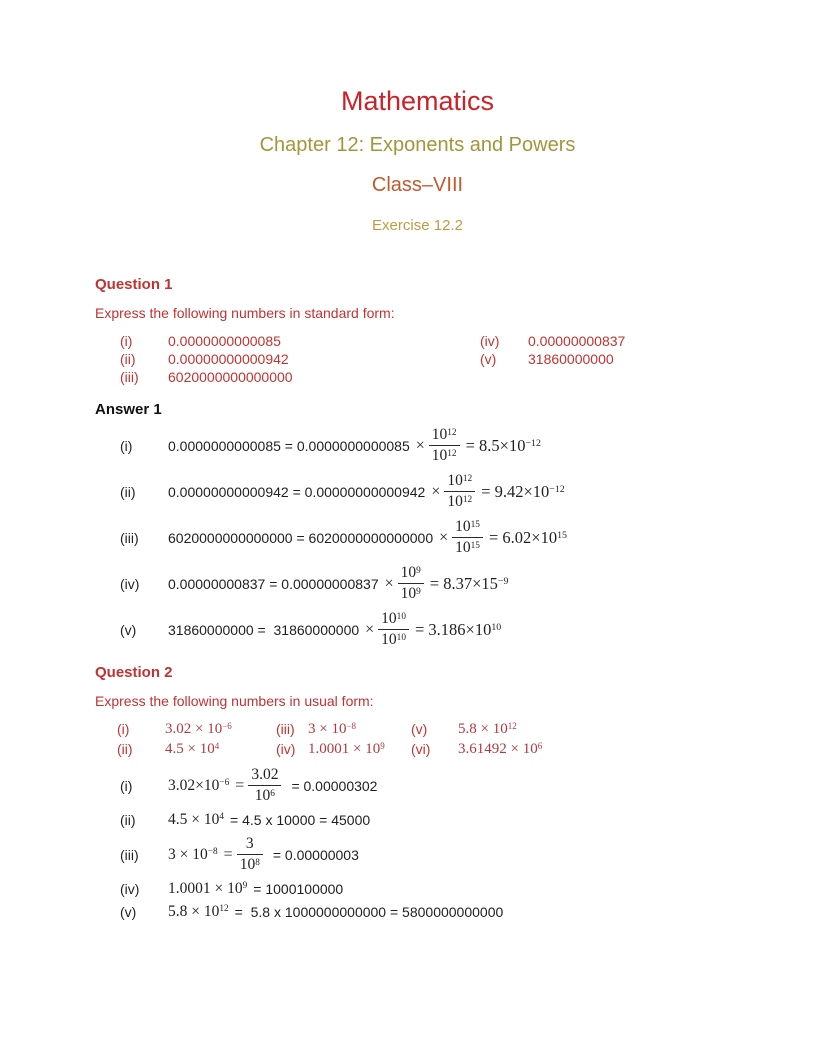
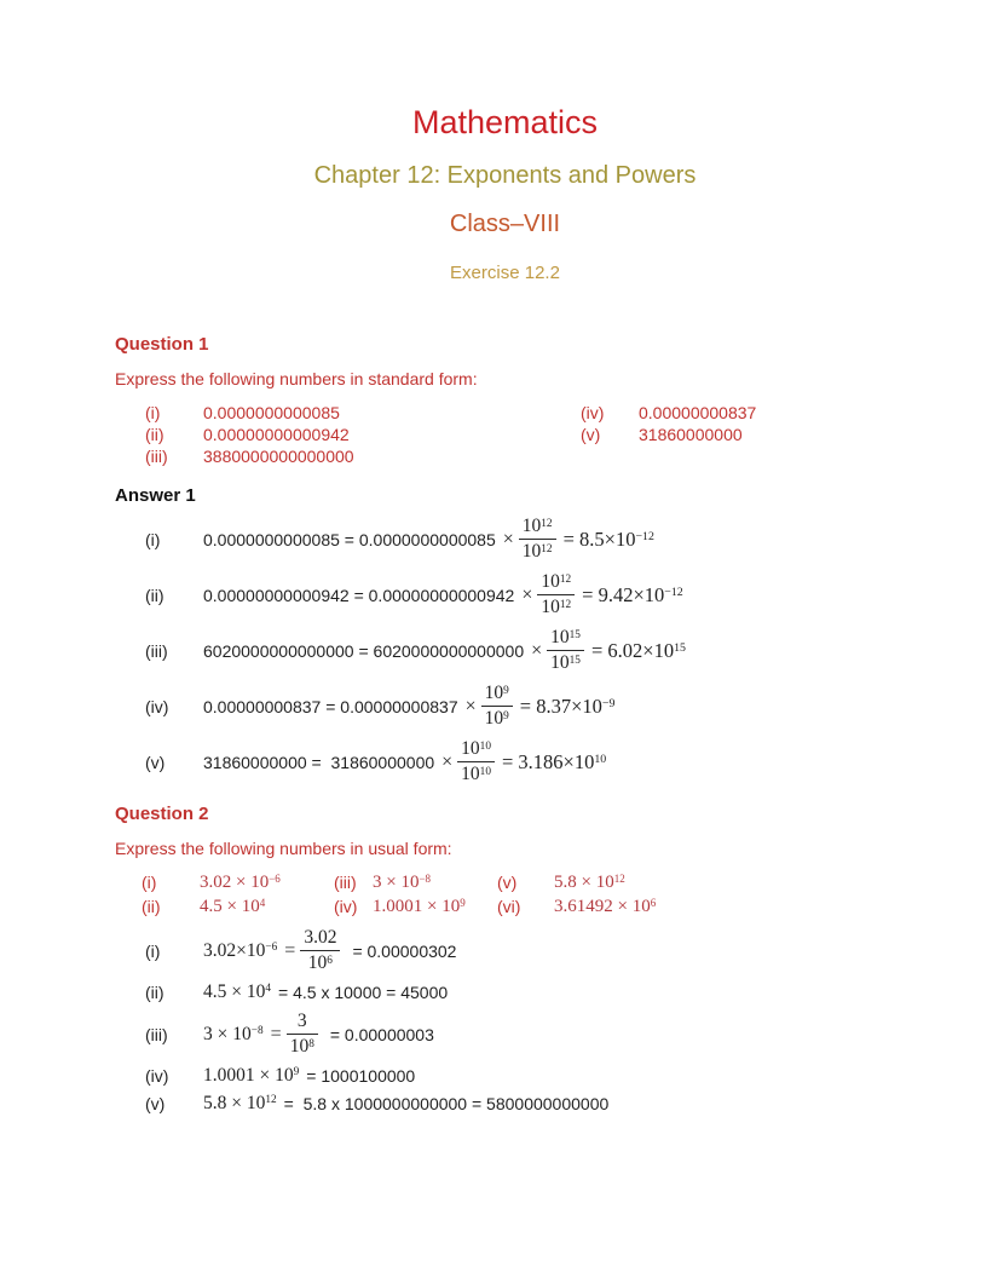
  Mathematics
  Chapter 12: Exponents and Powers
  Class–VIII
  Exercise 12.2
  Question 1
  Express the following numbers in standard form:
  (i)
  0.0000000000085
  (iv)
  0.00000000837
  (ii)
  0.00000000000942
  (v)
  31860000000
  (iii)
- 6020000000000000
+ 3880000000000000
  Answer 1
  (i)
  0.0000000000085 = 0.0000000000085
  ×
  1012
  1012
  = 8.5×10−12
  (ii)
  0.00000000000942 = 0.00000000000942
  ×
  1012
  1012
  = 9.42×10−12
  (iii)
  6020000000000000 = 6020000000000000
  ×
  1015
  1015
  = 6.02×1015
  (iv)
  0.00000000837 = 0.00000000837
  ×
  109
  109
- = 8.37×15−9
+ = 8.37×10−9
  (v)
  31860000000 = 31860000000
  ×
  1010
  1010
  = 3.186×1010
  Question 2
  Express the following numbers in usual form:
  (i)
  3.02 × 10−6
  (iii)
  3 × 10−8
  (v)
  5.8 × 1012
  (ii)
  4.5 × 104
  (iv)
  1.0001 × 109
  (vi)
  3.61492 × 106
  (i)
  3.02×10−6
  =
  3.02
  106
  = 0.00000302
  (ii)
  4.5 × 104
  = 4.5 x 10000 = 45000
  (iii)
  3 × 10−8
  =
  3
  108
  = 0.00000003
  (iv)
  1.0001 × 109
  = 1000100000
  (v)
  5.8 × 1012
  = 5.8 x 1000000000000 = 5800000000000
